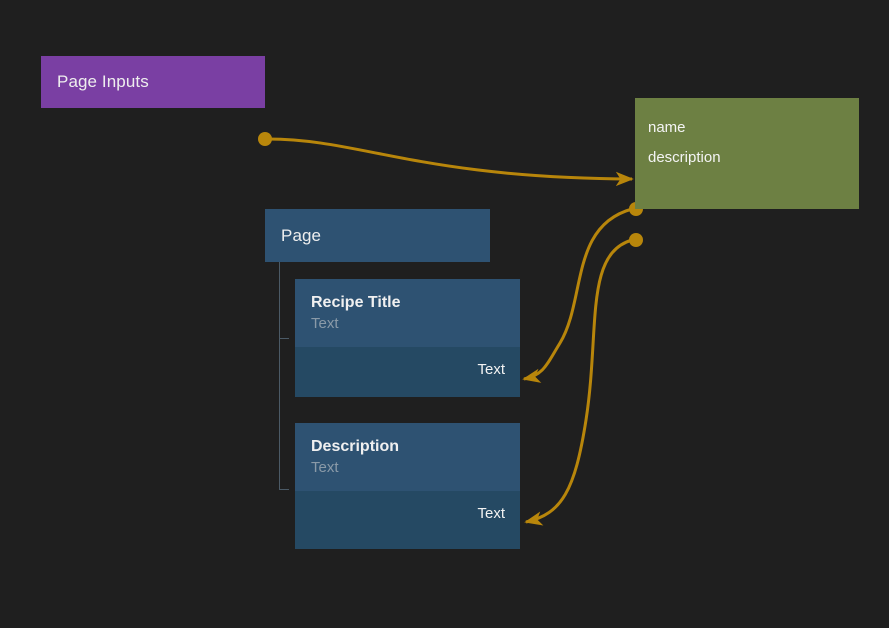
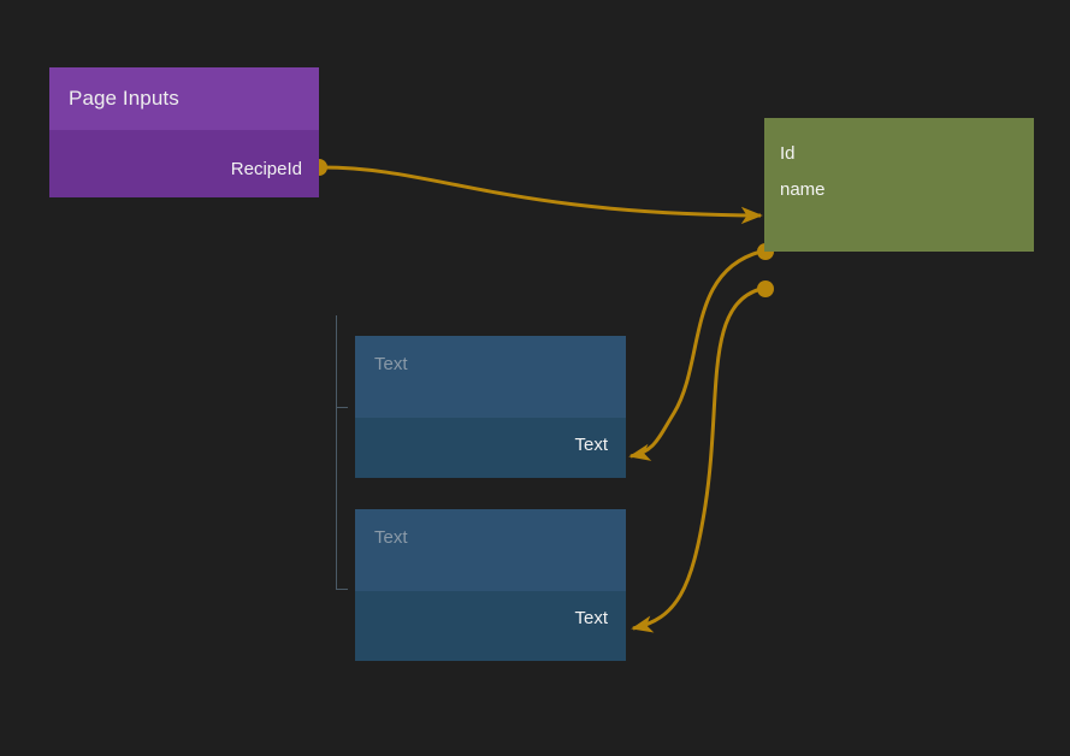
  Page Inputs
+ RecipeId
+ Id
  name
- description
- Page
- Recipe Title
  Text
  Text
- Description
  Text
  Text
